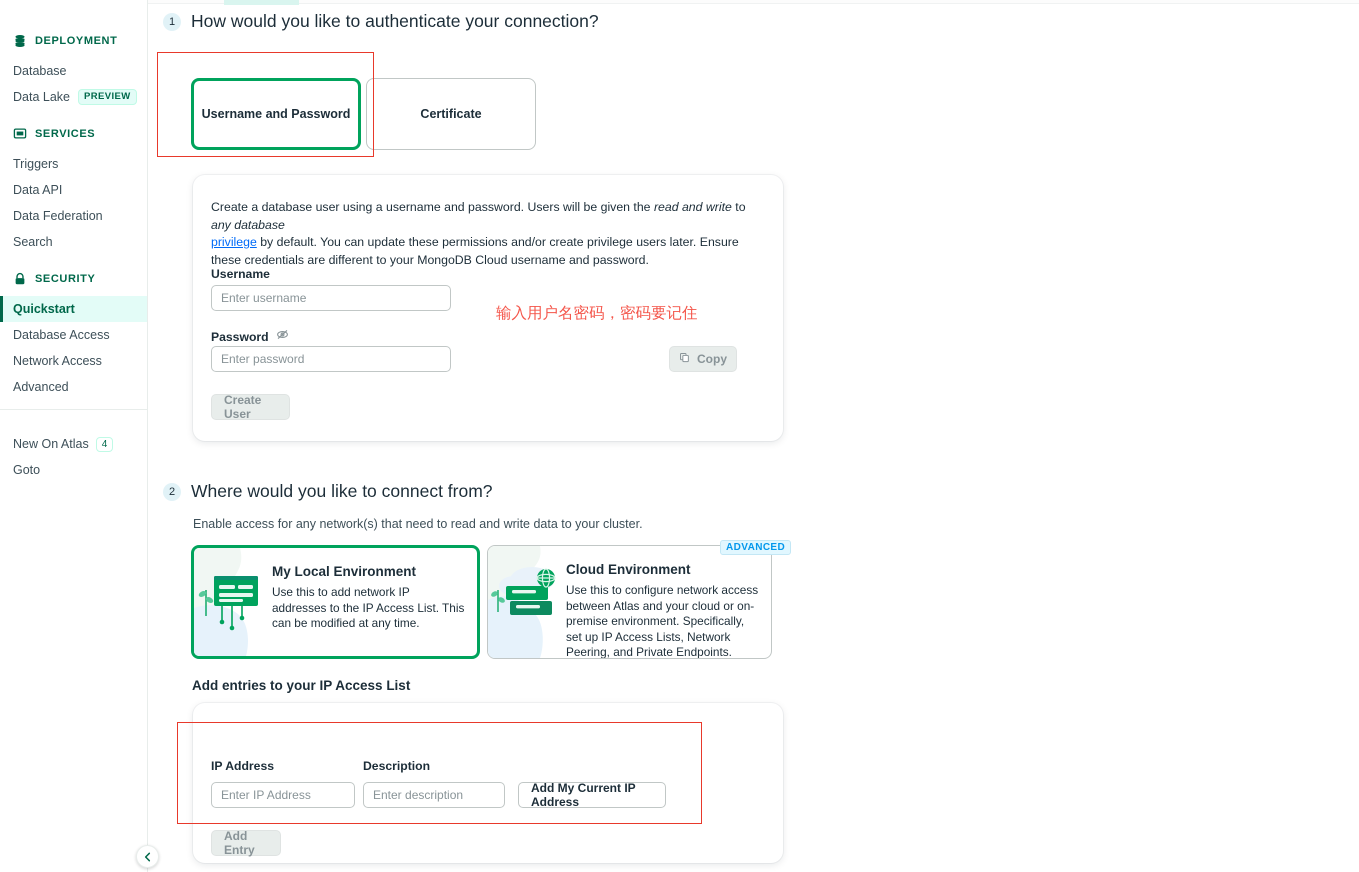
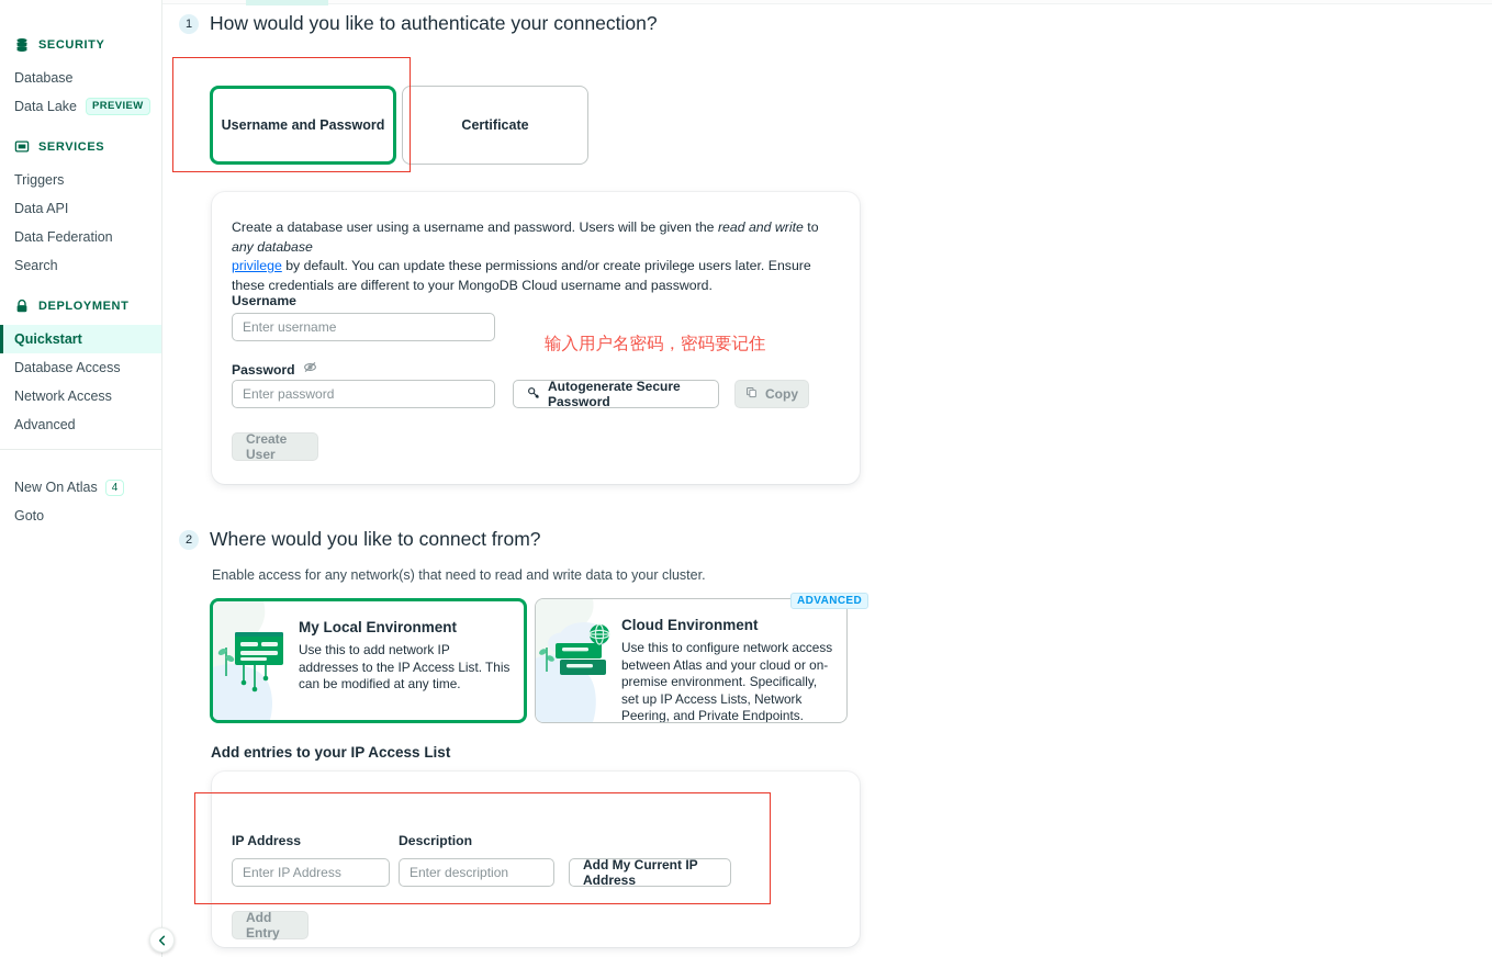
- DEPLOYMENT
+ SECURITY
  Database
  Data Lake
  PREVIEW
  SERVICES
  Triggers
  Data API
  Data Federation
  Search
- SECURITY
+ DEPLOYMENT
  Quickstart
  Database Access
  Network Access
  Advanced
  New On Atlas
  4
  Goto
  1
  How would you like to authenticate your connection?
  Username and Password
  Certificate
  Create a database user using a username and password. Users will be given the read and write to any database
  privilege by default. You can update these permissions and/or create privilege users later. Ensure these credentials are different to your MongoDB Cloud username and password.
  Username
  Enter username
  Password
  Enter password
+ Autogenerate Secure Password
  Copy
  Create User
  2
  Where would you like to connect from?
  Enable access for any network(s) that need to read and write data to your cluster.
  My Local Environment
  Use this to add network IP addresses to the IP Access List. This can be modified at any time.
  Cloud Environment
  Use this to configure network access between Atlas and your cloud or on-premise environment. Specifically, set up IP Access Lists, Network Peering, and Private Endpoints.
  ADVANCED
  Add entries to your IP Access List
  IP Address
  Description
  Enter IP Address
  Enter description
  Add My Current IP Address
  Add Entry
  输入用户名密码，密码要记住
